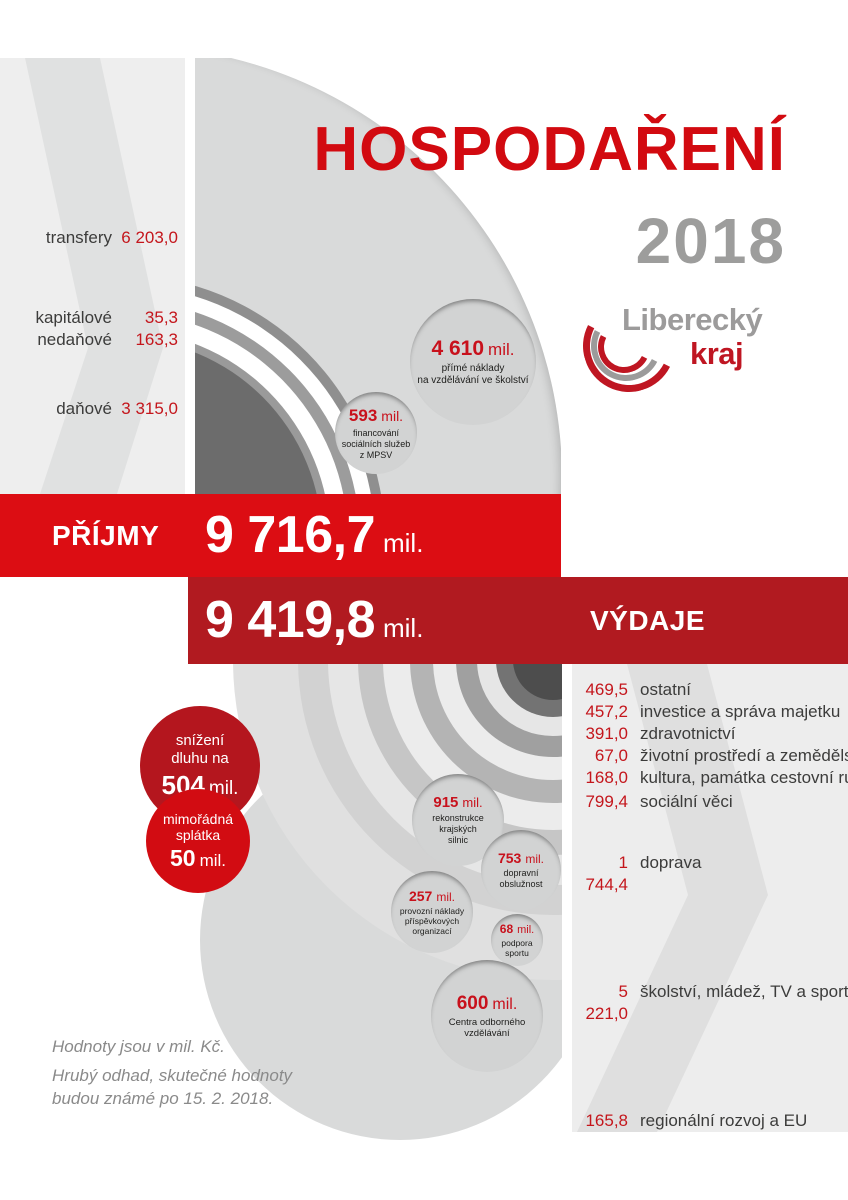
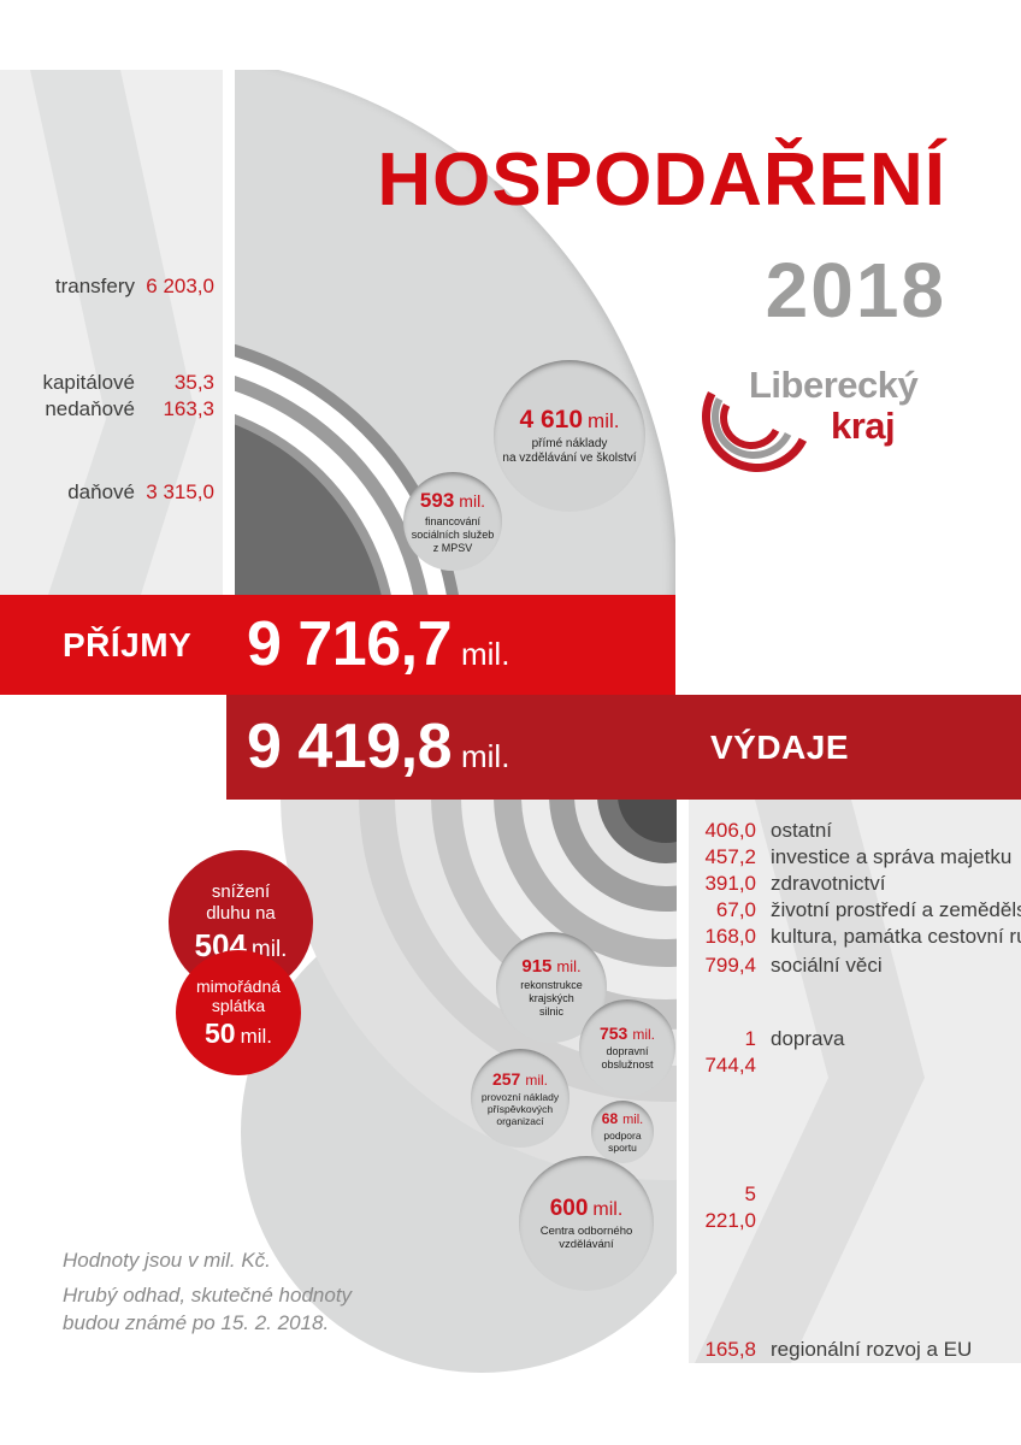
  4 610
  mil.
  přímé náklady
  na vzdělávání ve školství
  593
  mil.
  financování
  sociálních služeb
  z MPSV
  transfery
  6 203,0
  kapitálové
  35,3
  nedaňové
  163,3
  daňové
  3 315,0
  HOSPODAŘENÍ
  2018
  Liberecký
  kraj
  915
  mil.
  rekonstrukce
  krajských
  silnic
  753
  mil.
  dopravní
  obslužnost
  257
  mil.
  provozní náklady
  příspěvkových
  organizací
  68
  mil.
  podpora
  sportu
  600
  mil.
  Centra odborného
  vzdělávání
  snížení
  dluhu na
  504
  mil.
  mimořádná
  splátka
  50
  mil.
- 469,5
+ 406,0
  ostatní
  457,2
  investice a správa majetku
  391,0
  zdravotnictví
  67,0
  životní prostředí a zeměděl
  168,0
  kultura, památka cestovní r
  799,4
  sociální věci
  1 744,4
  doprava
  5 221,0
- školství, mládež, TV a sport
  165,8
  regionální rozvoj a EU
  PŘÍJMY
  9 716,7
  mil.
  9 419,8
  mil.
  VÝDAJE
  Hodnoty jsou v mil. Kč.
  Hrubý odhad, skutečné hodnoty
  budou známé po 15. 2. 2018.
